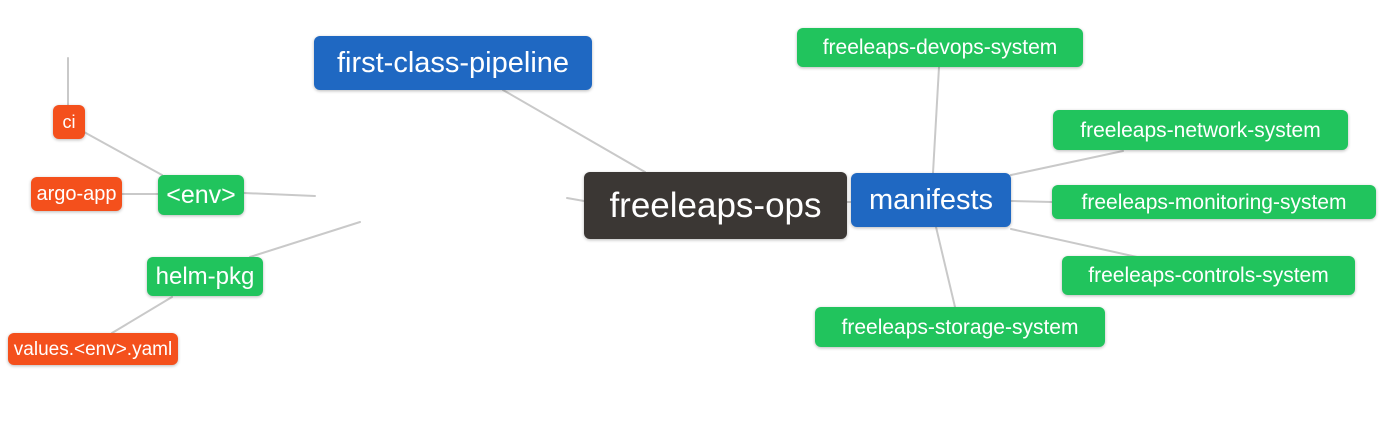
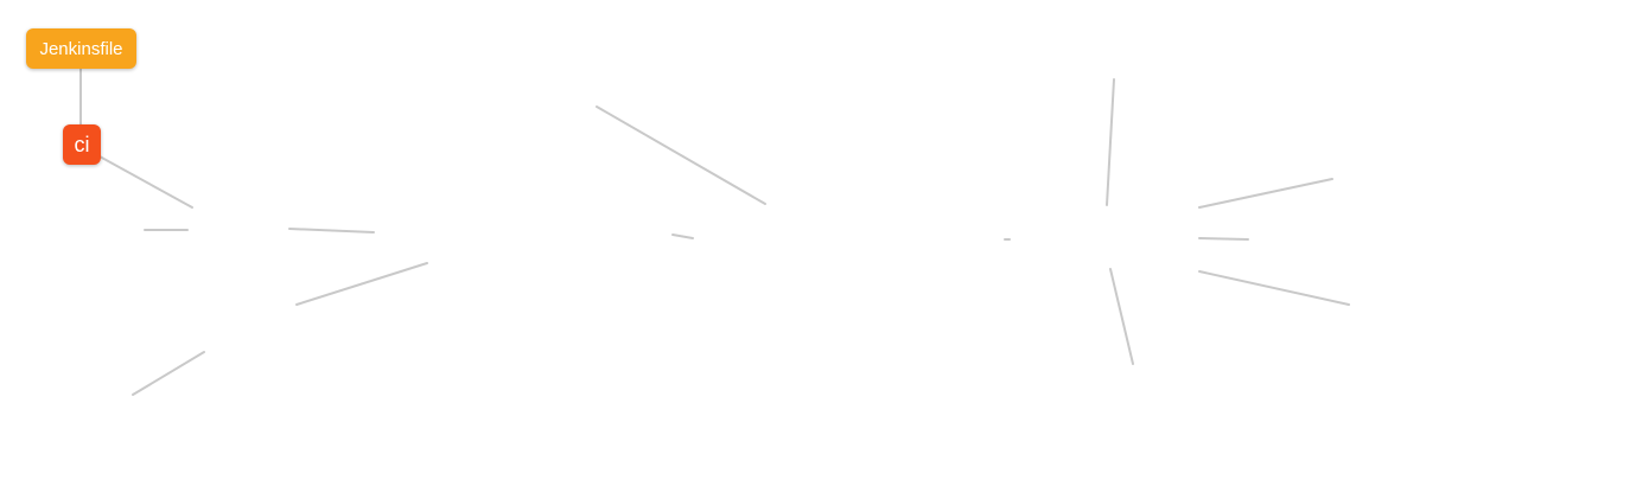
+ Jenkinsfile
  ci
- argo-app
- <env>
- helm-pkg
- values.<env>.yaml
- first-class-pipeline
- freeleaps-ops
- manifests
- freeleaps-devops-system
- freeleaps-network-system
- freeleaps-monitoring-system
- freeleaps-controls-system
- freeleaps-storage-system
